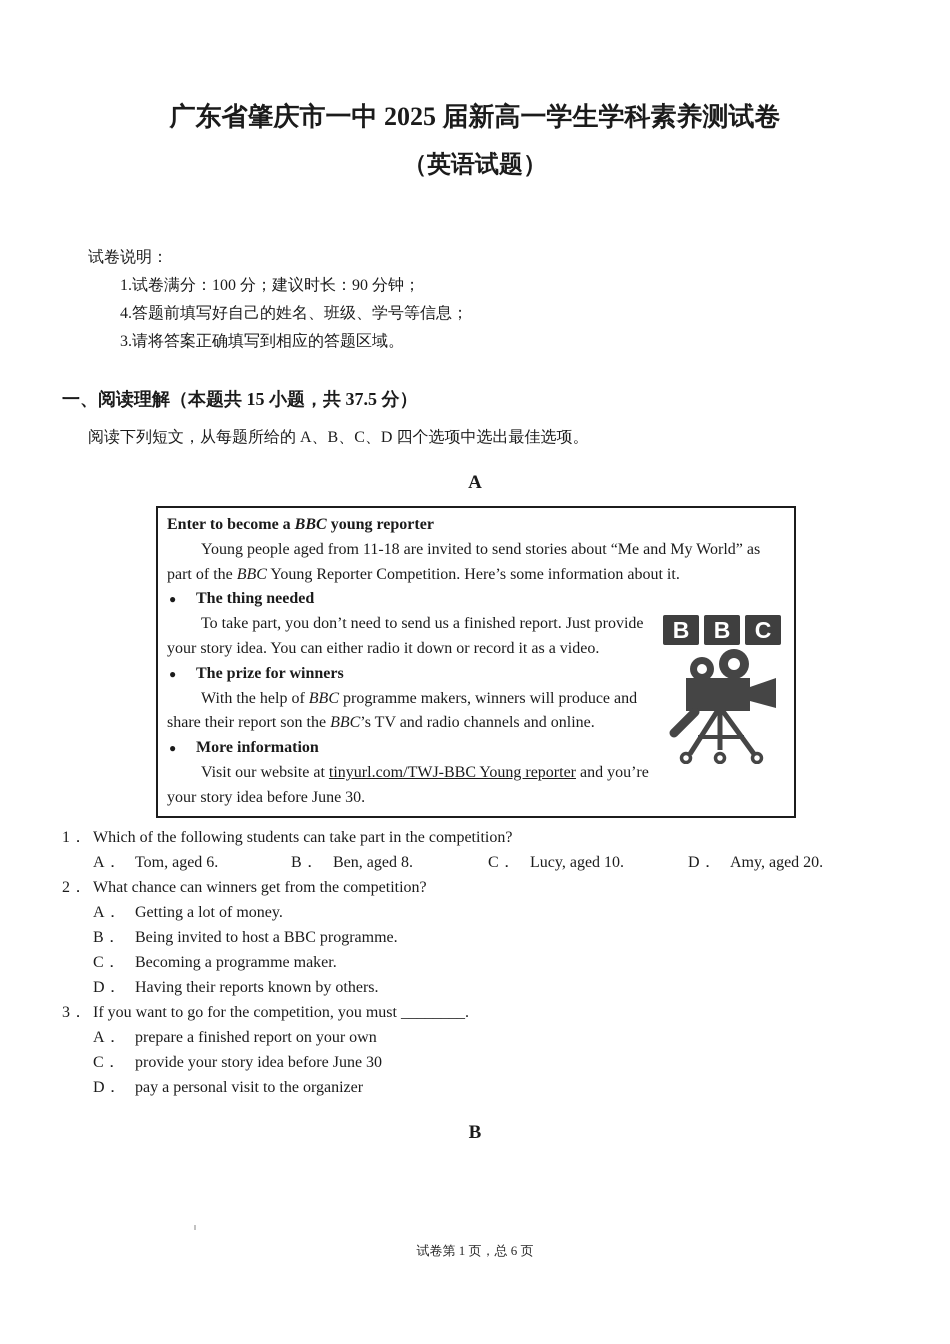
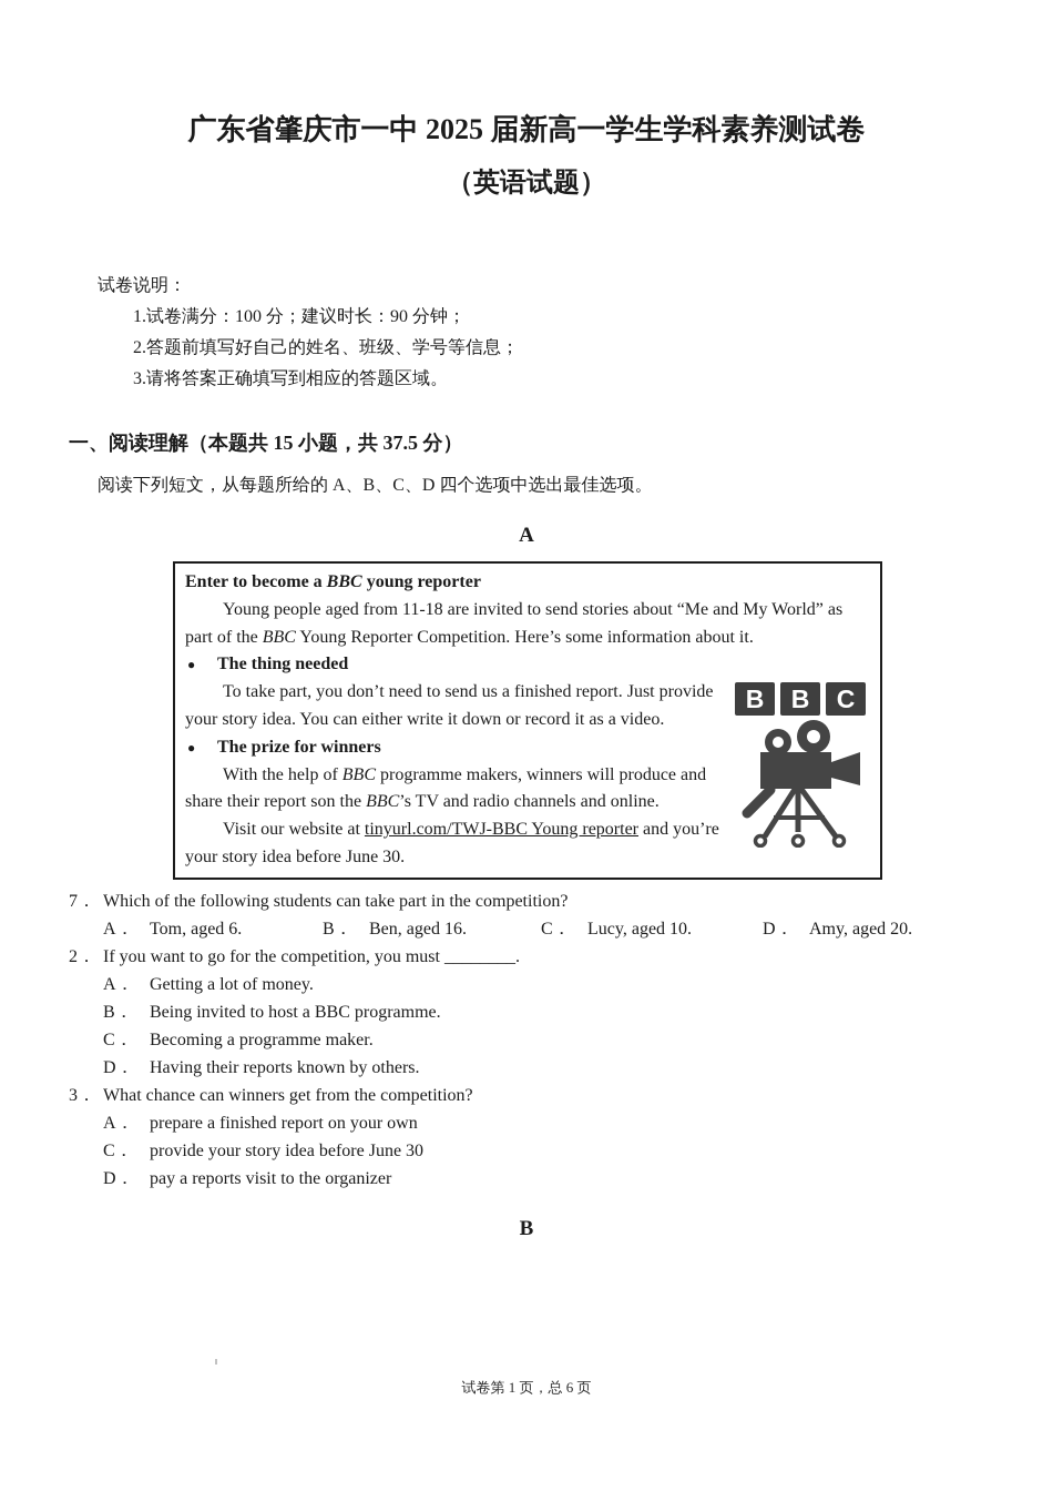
  广东省肇庆市一中 2025 届新高一学生学科素养测试卷
  （英语试题）
  试卷说明：
  1.试卷满分：100 分；建议时长：90 分钟；
- 4.答题前填写好自己的姓名、班级、学号等信息；
+ 2.答题前填写好自己的姓名、班级、学号等信息；
  3.请将答案正确填写到相应的答题区域。
  一、阅读理解（本题共 15 小题，共 37.5 分）
  阅读下列短文，从每题所给的 A、B、C、D 四个选项中选出最佳选项。
  A
  Enter to become a BBC young reporter
  Young people aged from 11-18 are invited to send stories about “Me and My World” as part of the BBC Young Reporter Competition. Here’s some information about it.
  ● The thing needed
  B
  B
  C
- To take part, you don’t need to send us a finished report. Just provide your story idea. You can either radio it down or record it as a video.
+ To take part, you don’t need to send us a finished report. Just provide your story idea. You can either write it down or record it as a video.
  ● The prize for winners
  With the help of BBC programme makers, winners will produce and share their report son the BBC’s TV and radio channels and online.
- ● More information
  Visit our website at tinyurl.com/TWJ-BBC Young reporter and you’re your story idea before June 30.
- 1． Which of the following students can take part in the competition?
+ 7． Which of the following students can take part in the competition?
  A． Tom, aged 6.
- B． Ben, aged 8.
+ B． Ben, aged 16.
  C． Lucy, aged 10.
  D． Amy, aged 20.
- 2． What chance can winners get from the competition?
+ 2． If you want to go for the competition, you must ________.
  A． Getting a lot of money.
  B． Being invited to host a BBC programme.
  C． Becoming a programme maker.
  D． Having their reports known by others.
- 3． If you want to go for the competition, you must ________.
+ 3． What chance can winners get from the competition?
  A． prepare a finished report on your own
  C． provide your story idea before June 30
- D． pay a personal visit to the organizer
+ D． pay a reports visit to the organizer
  B
  试卷第 1 页，总 6 页
